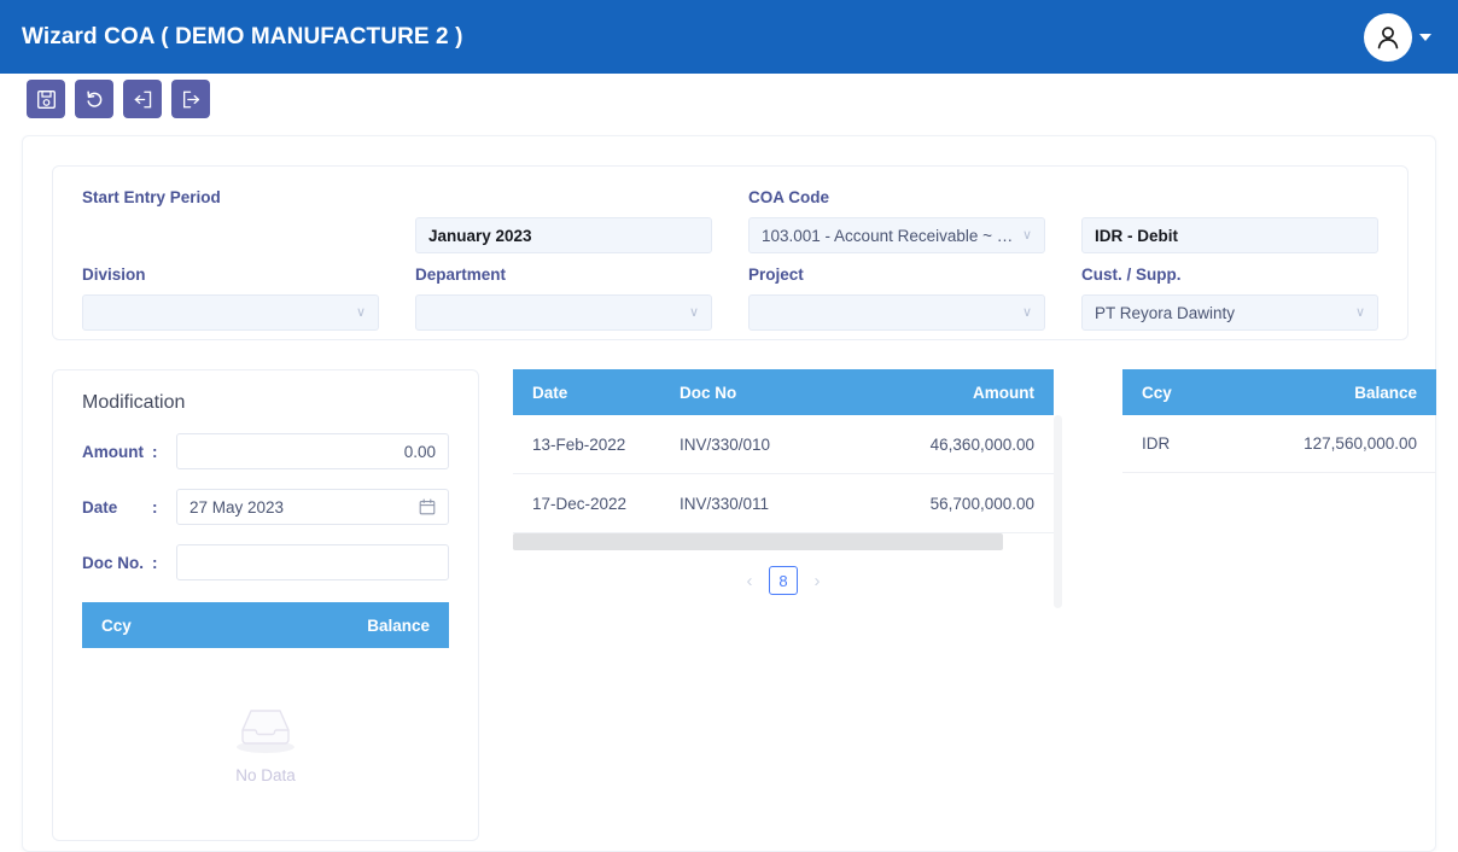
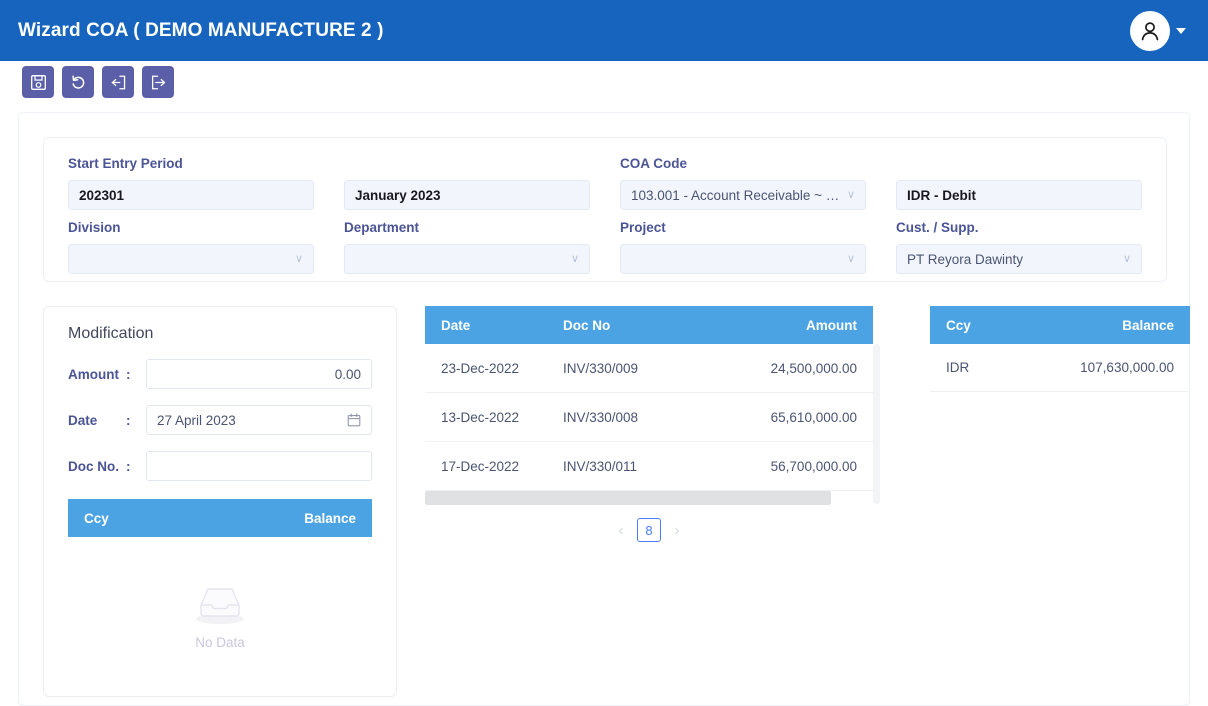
  Wizard COA ( DEMO MANUFACTURE 2 )
  Start Entry Period
+ 202301
  January 2023
  COA Code
  103.001 - Account Receivable ~ ID
  ∨
  IDR - Debit
  Division
  ∨
  Department
  ∨
  Project
  ∨
  Cust. / Supp.
  PT Reyora Dawinty
  ∨
  Modification
  Amount
  :
  0.00
  Date
  :
- 27 May 2023
+ 27 April 2023
  Doc No.
  :
  Ccy
  Balance
  No Data
  Date
  Doc No
  Amount
+ 23-Dec-2022
+ INV/330/009
+ 24,500,000.00
- 13-Feb-2022
+ 13-Dec-2022
- INV/330/010
+ INV/330/008
- 46,360,000.00
+ 65,610,000.00
  17-Dec-2022
  INV/330/011
  56,700,000.00
  ‹
  8
  ›
  Ccy
  Balance
  IDR
- 127,560,000.00
+ 107,630,000.00
